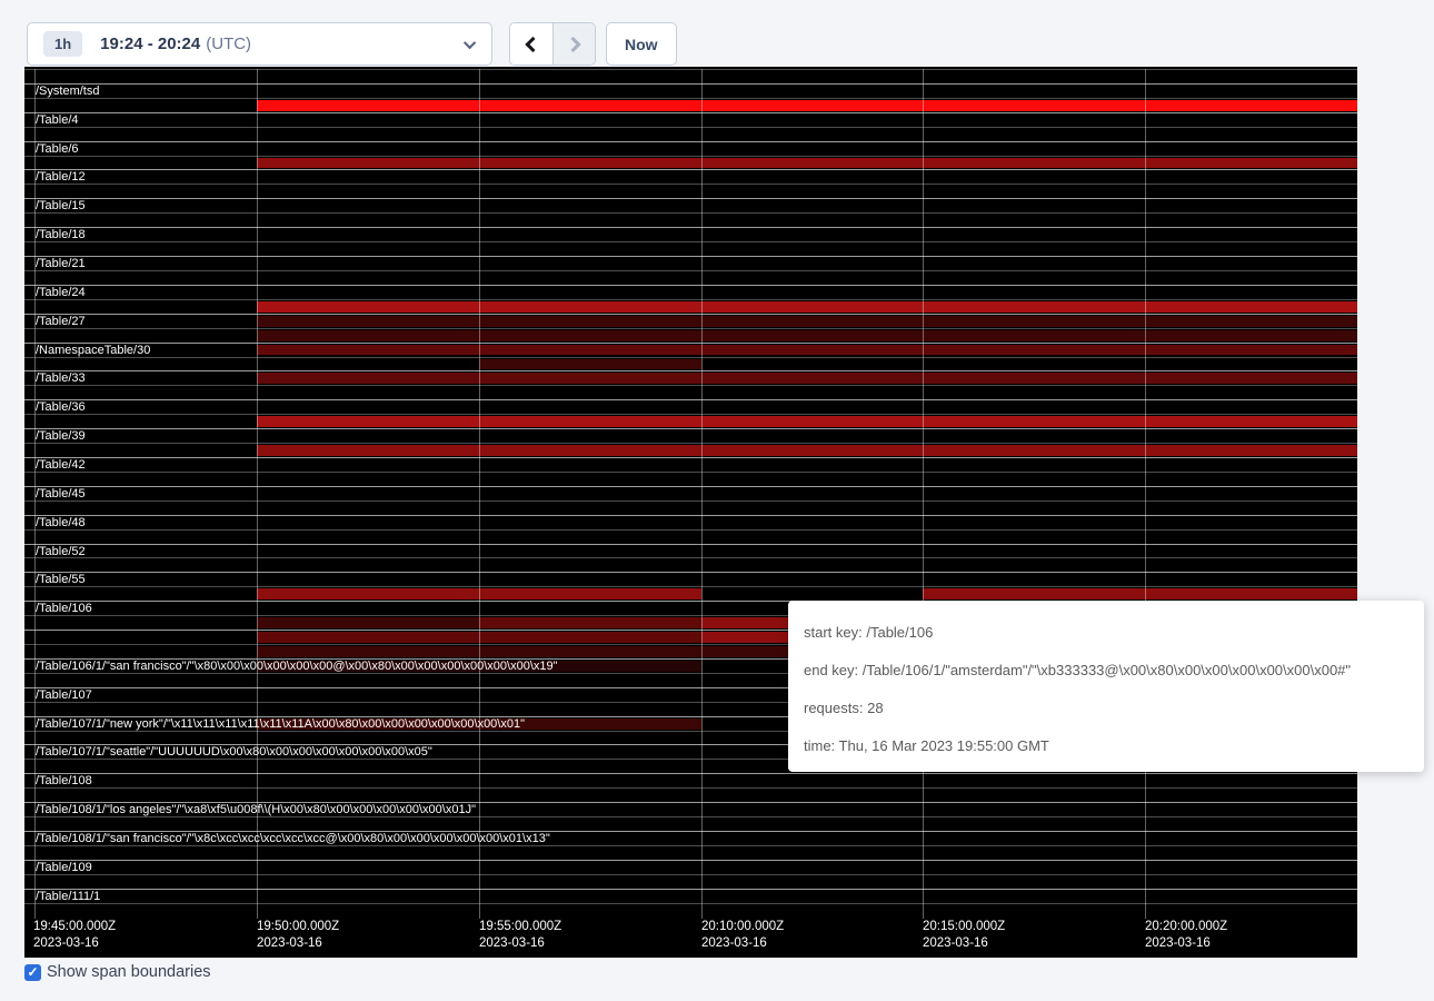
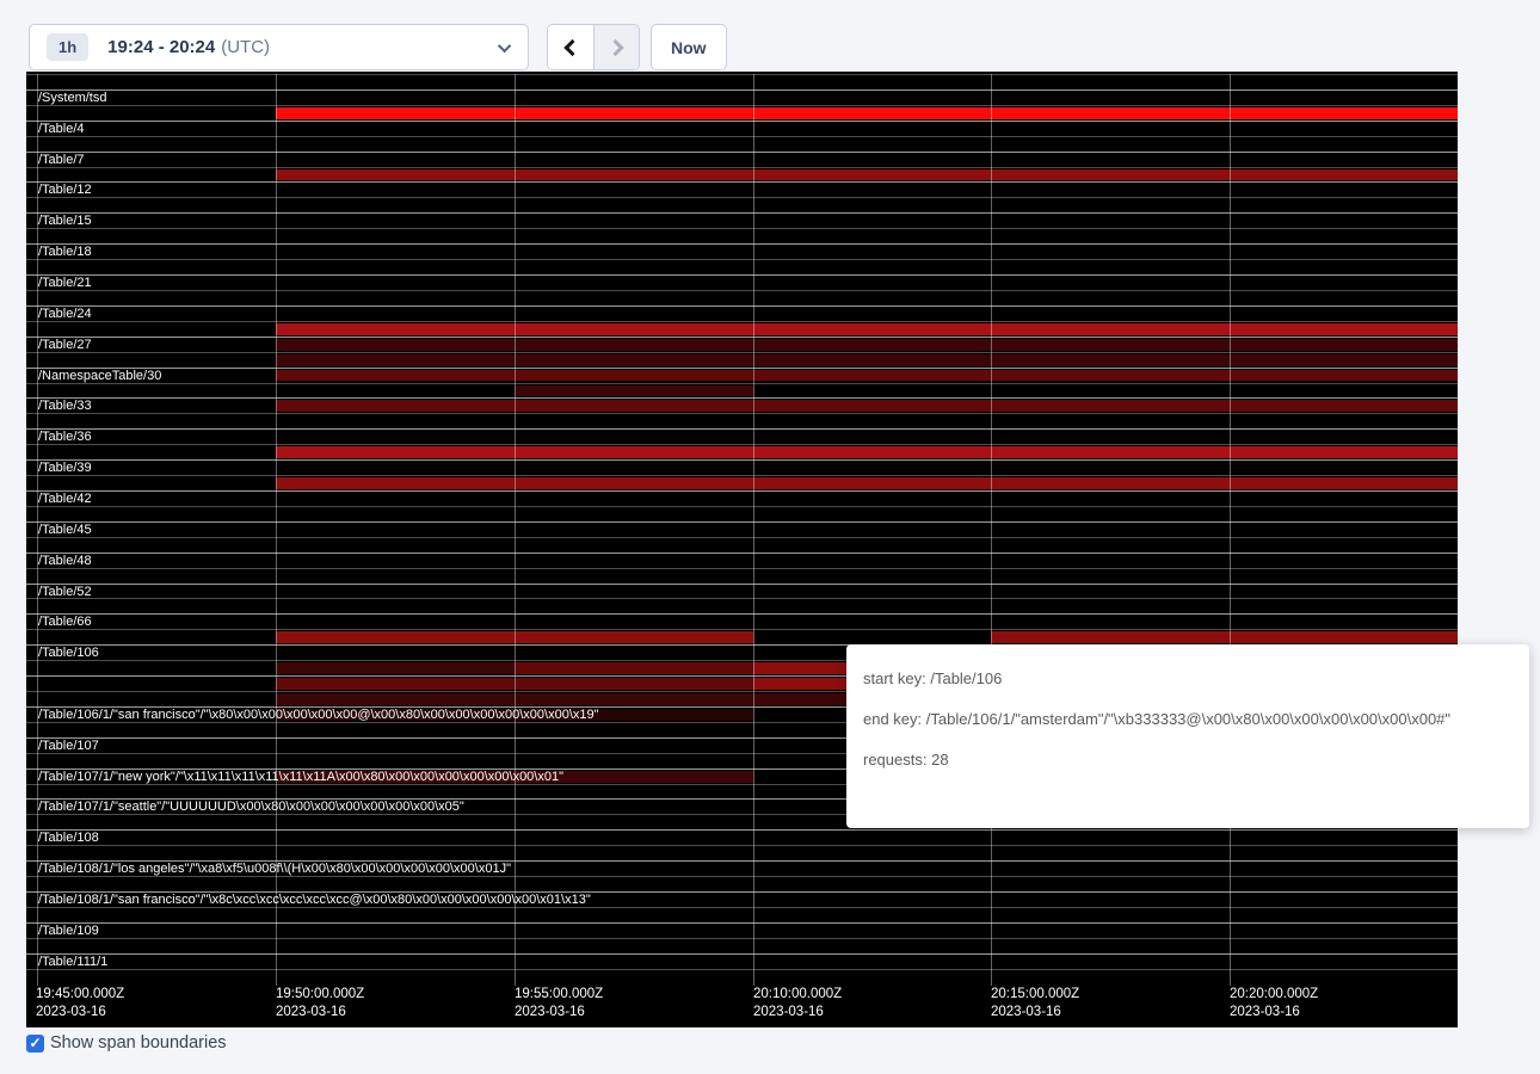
  1h
  19:24 - 20:24
  (UTC)
  Now
  /System/tsd
  /Table/4
- /Table/6
+ /Table/7
  /Table/12
  /Table/15
  /Table/18
  /Table/21
  /Table/24
  /Table/27
  /NamespaceTable/30
  /Table/33
  /Table/36
  /Table/39
  /Table/42
  /Table/45
  /Table/48
  /Table/52
- /Table/55
+ /Table/66
  /Table/106
  /Table/106/1/"san francisco"/"\x80\x00\x00\x00\x00\x00@\x00\x80\x00\x00\x00\x00\x00\x00\x19"
  /Table/107
  /Table/107/1/"new york"/"\x11\x11\x11\x11\x11\x11A\x00\x80\x00\x00\x00\x00\x00\x00\x01"
  /Table/107/1/"seattle"/"UUUUUUD\x00\x80\x00\x00\x00\x00\x00\x00\x05"
  /Table/108
  /Table/108/1/"los angeles"/"\xa8\xf5\u008f\\(H\x00\x80\x00\x00\x00\x00\x00\x01J"
  /Table/108/1/"san francisco"/"\x8c\xcc\xcc\xcc\xcc\xcc@\x00\x80\x00\x00\x00\x00\x00\x01\x13"
  /Table/109
  /Table/111/1
  19:45:00.000Z
  2023-03-16
  19:50:00.000Z
  2023-03-16
  19:55:00.000Z
  2023-03-16
  20:10:00.000Z
  2023-03-16
  20:15:00.000Z
  2023-03-16
  20:20:00.000Z
  2023-03-16
  start key: /Table/106
  end key: /Table/106/1/"amsterdam"/"\xb333333@\x00\x80\x00\x00\x00\x00\x00\x00#"
  requests: 28
- time: Thu, 16 Mar 2023 19:55:00 GMT
  ✓
  Show span boundaries
